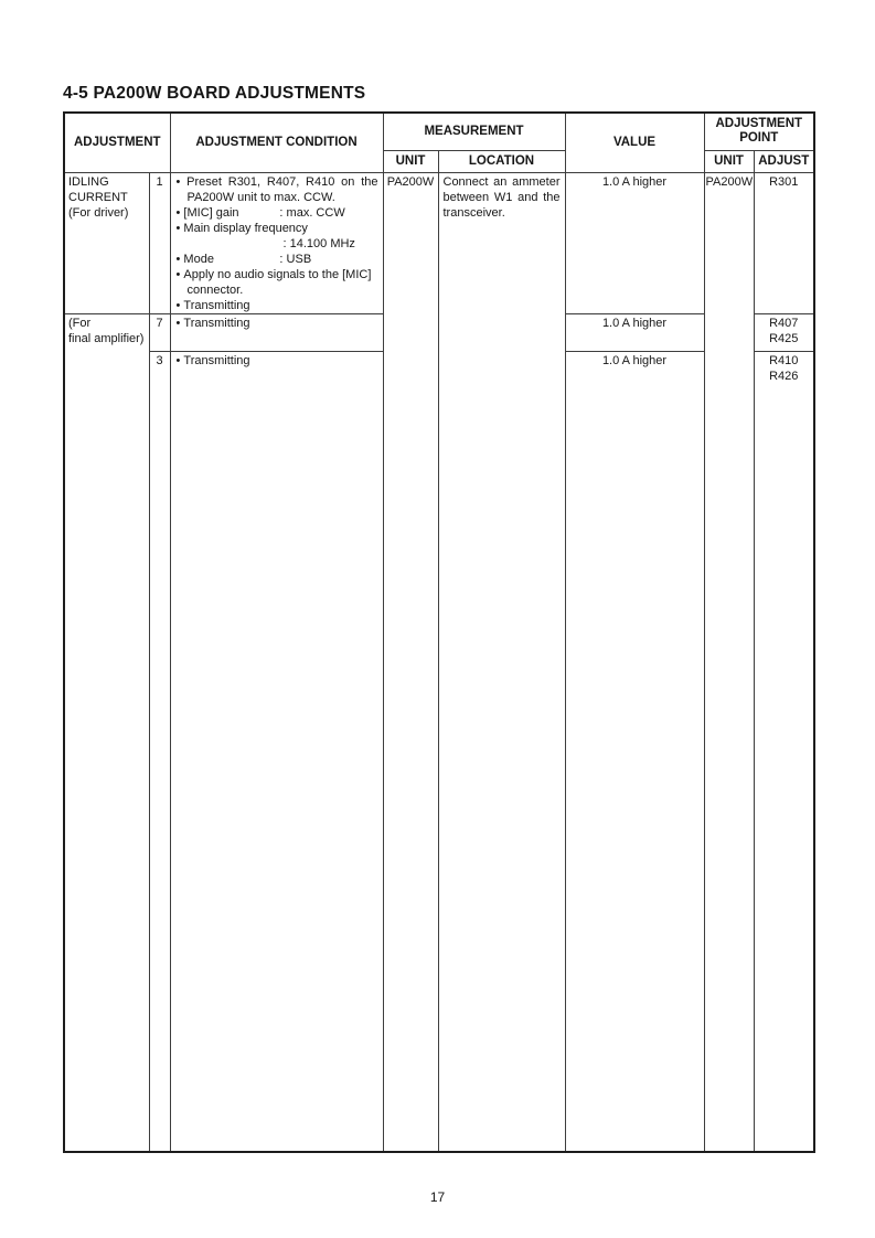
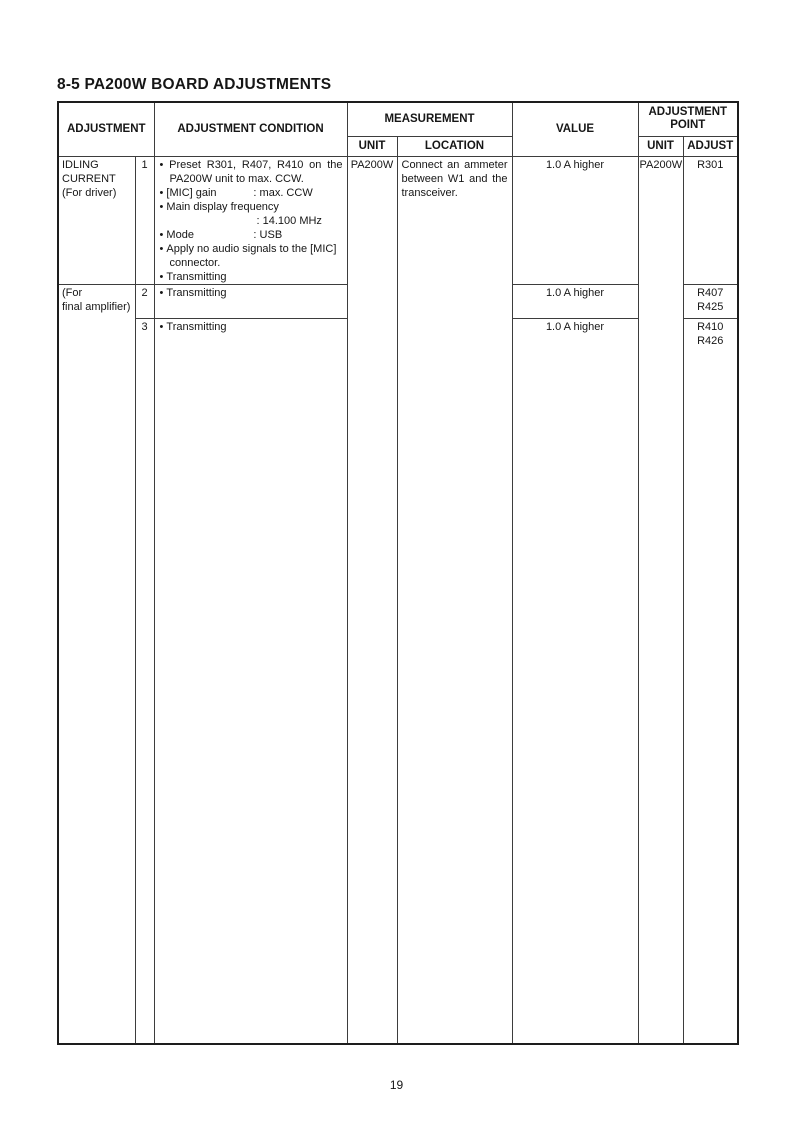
- 4-5 PA200W BOARD ADJUSTMENTS
+ 8-5 PA200W BOARD ADJUSTMENTS
  ADJUSTMENT	ADJUSTMENT CONDITION	MEASUREMENT	VALUE	ADJUSTMENT POINT
  UNIT	LOCATION	UNIT	ADJUST
  IDLING CURRENT (For driver)	1	Preset R301, R407, R410 on the PA200W unit to max. CCW. [MIC] gain : max. CCW Main display frequency : 14.100 MHz Mode : USB Apply no audio signals to the [MIC] connector. Transmitting	PA200W	Connect an ammeter between W1 and the transceiver.	1.0 A higher	PA200W	R301
- (For final amplifier)	7	Transmitting	1.0 A higher	R407 R425
+ (For final amplifier)	2	Transmitting	1.0 A higher	R407 R425
  3	Transmitting	1.0 A higher	R410 R426
- 17
+ 19
